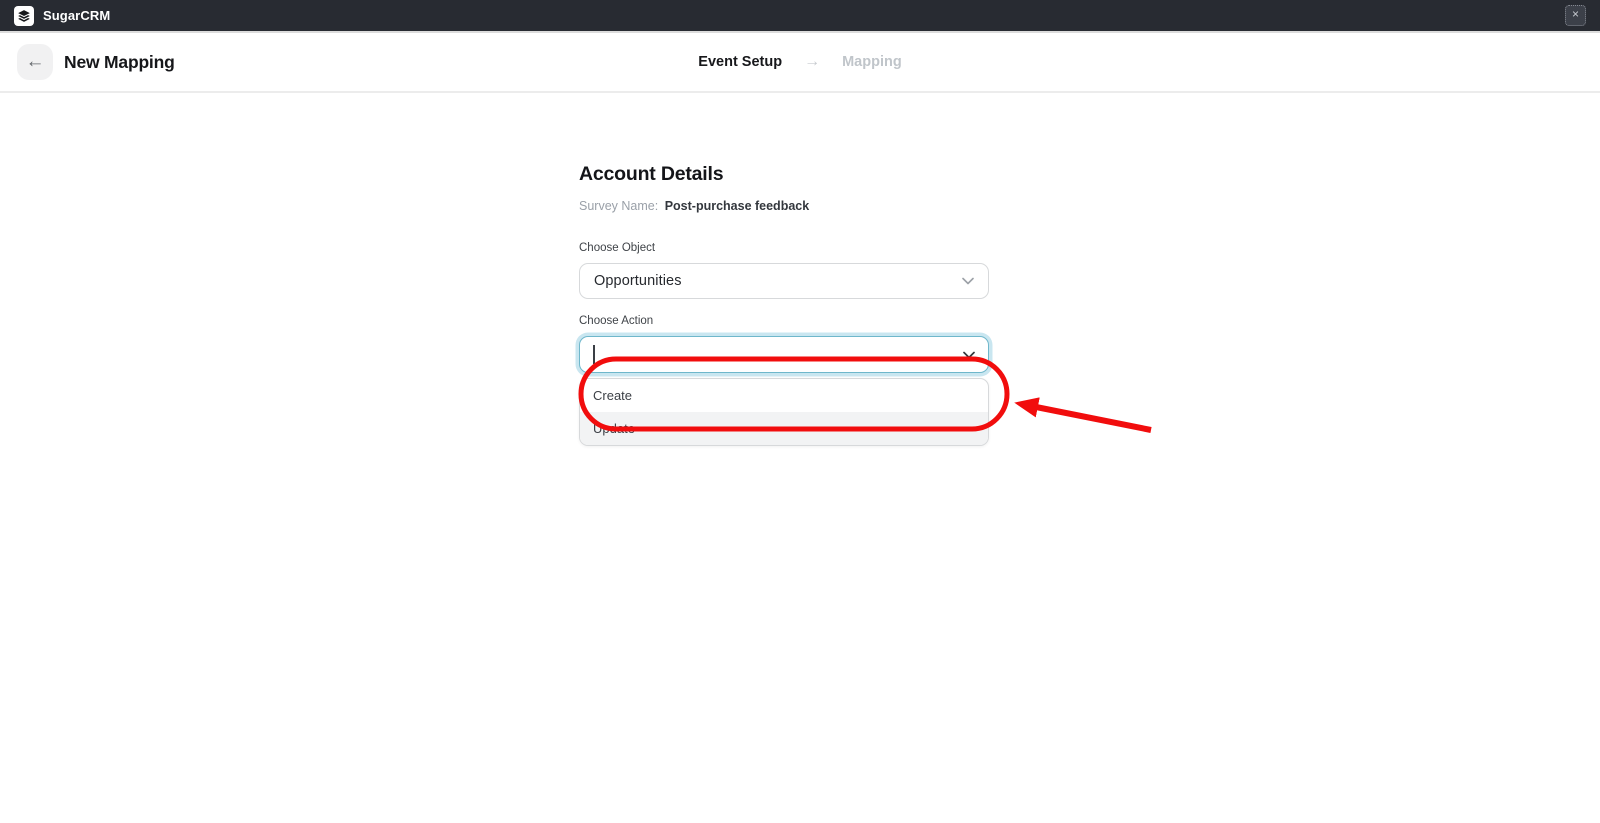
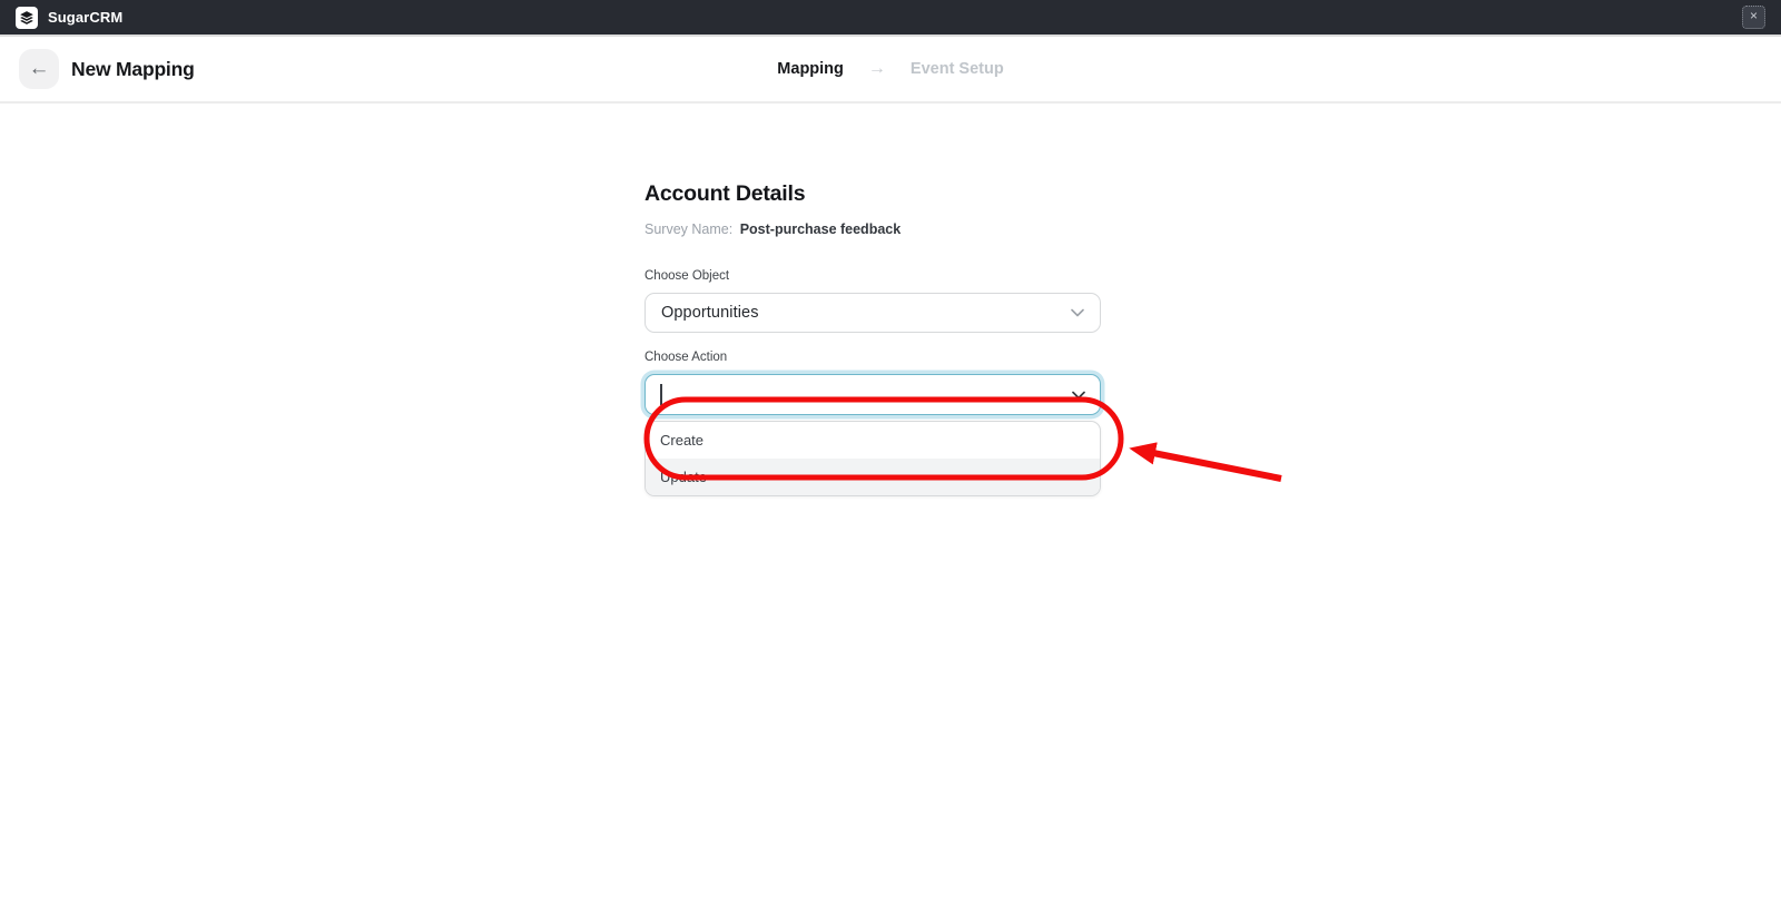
  SugarCRM
  ×
  ←
  New Mapping
- Event Setup
+ Mapping
  →
- Mapping
+ Event Setup
  Account Details
  Survey Name: Post-purchase feedback
  Choose Object
  Opportunities
  Choose Action
  Create
